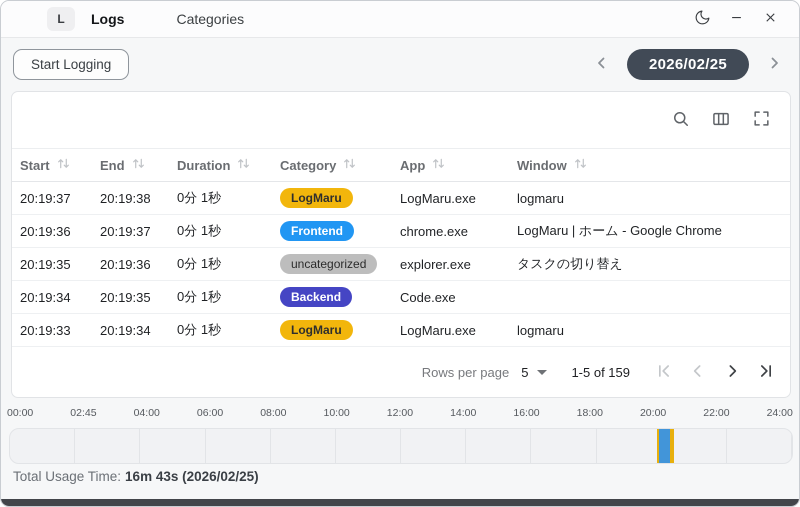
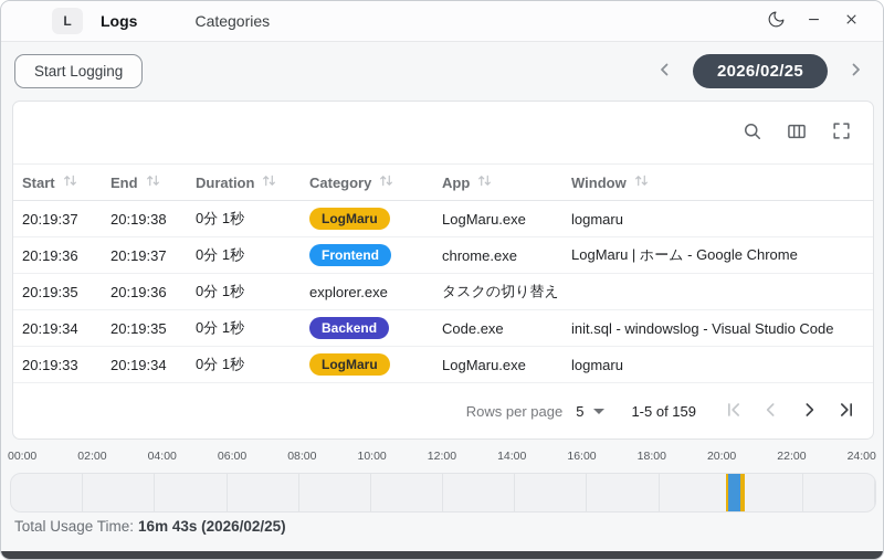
  L
  Logs
  Categories
  Start Logging
  2026/02/25
  Start
  End
  Duration
  Category
  App
  Window
  20:19:37
  20:19:38
  0分 1秒
  LogMaru
  LogMaru.exe
  logmaru
  20:19:36
  20:19:37
  0分 1秒
  Frontend
  chrome.exe
  LogMaru | ホーム - Google Chrome
  20:19:35
  20:19:36
  0分 1秒
- uncategorized
  explorer.exe
  タスクの切り替え
  20:19:34
  20:19:35
  0分 1秒
  Backend
  Code.exe
+ init.sql - windowslog - Visual Studio Code
  20:19:33
  20:19:34
  0分 1秒
  LogMaru
  LogMaru.exe
  logmaru
  Rows per page
  5
  1-5 of 159
  00:00
- 02:45
+ 02:00
  04:00
  06:00
  08:00
  10:00
  12:00
  14:00
  16:00
  18:00
  20:00
  22:00
  24:00
  Total Usage Time: 16m 43s (2026/02/25)
